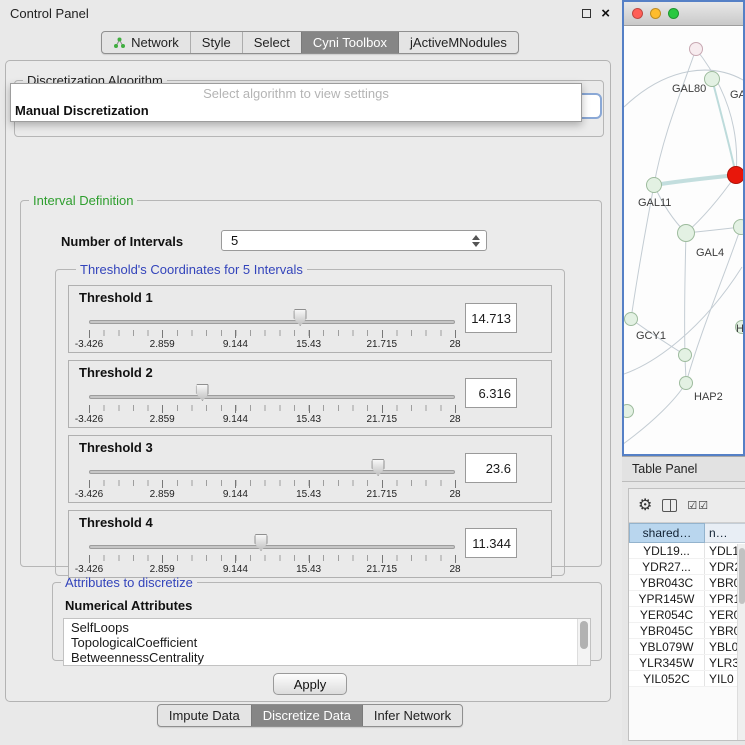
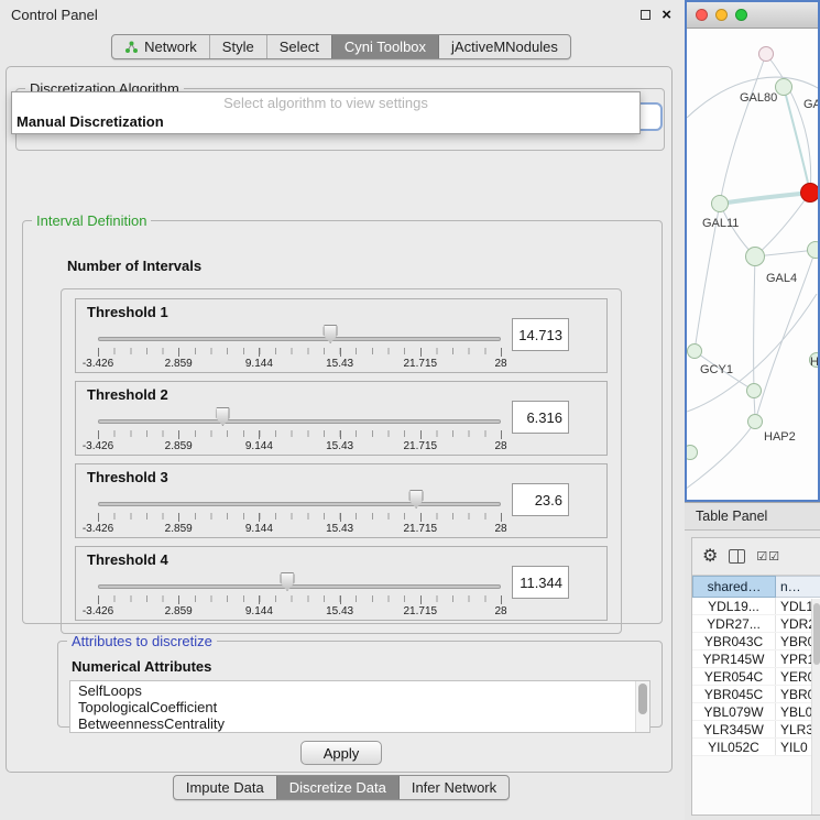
  Control Panel
  ×
  Network
  Style
  Select
  Cyni Toolbox
  jActiveMNodules
  Discretization Algorithm
  Interval Definition
  Number of Intervals
- 5
- Threshold's Coordinates for 5 Intervals
  Threshold 1
  -3.426
  2.859
  9.144
  15.43
  21.715
  28
  14.713
  Threshold 2
  -3.426
  2.859
  9.144
  15.43
  21.715
  28
  6.316
  Threshold 3
  -3.426
  2.859
  9.144
  15.43
  21.715
  28
  23.6
  Threshold 4
  -3.426
  2.859
  9.144
  15.43
  21.715
  28
  11.344
  Attributes to discretize
  Numerical Attributes
  SelfLoops
  TopologicalCoefficient
  BetweennessCentrality
  Apply
  Impute Data
  Discretize Data
  Infer Network
  Select algorithm to view settings
  Manual Discretization
  GAL80
  GA
  GAL11
  GAL4
  GCY1
  H
  HAP2
  Table Panel
  ⚙
  ☑☑
  shared…
  n…
  YDL19...
  YDL1
  YDR27...
  YDR
  YBR043C
  YBR
  YPR145W
  YPR
  YER054C
  YER
  YBR045C
  YBR
  YBL079W
  YBL0
  YLR345W
  YLR3
  YIL052C
  YIL0
